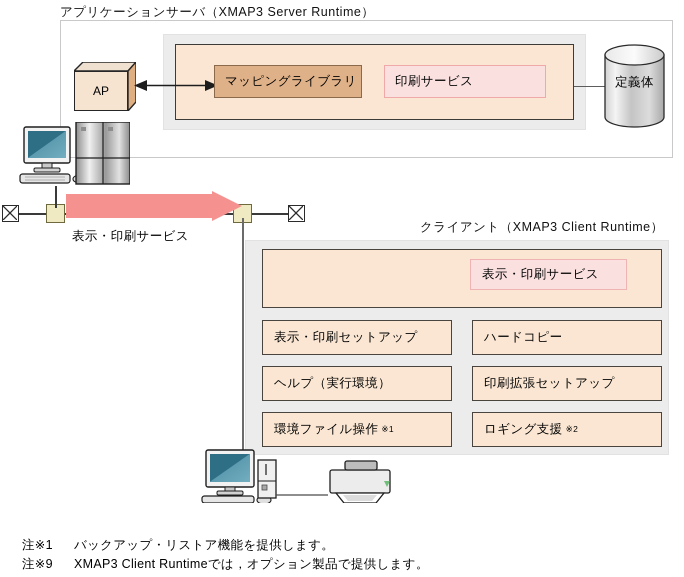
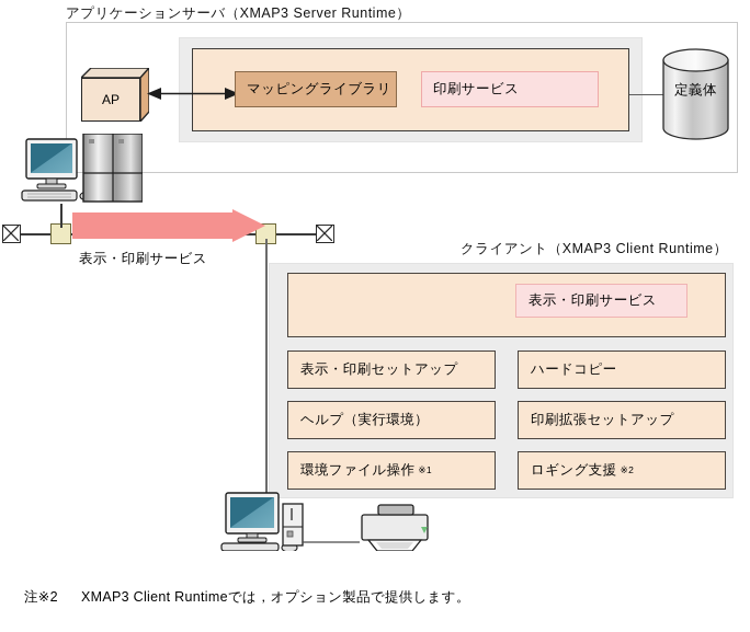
  アプリケーションサーバ（XMAP3 Server Runtime）
  AP
  マッピングライブラリ
  印刷サービス
  定義体
  表示・印刷サービス
  クライアント（XMAP3 Client Runtime）
  表示・印刷サービス
  表示・印刷セットアップ
  ハードコピー
  ヘルプ（実行環境）
  印刷拡張セットアップ
  環境ファイル操作
  ※1
  ロギング支援
  ※2
- 注※1 バックアップ・リストア機能を提供します。
- 注※9 XMAP3 Client Runtimeでは，オプション製品で提供します。
+ 注※2 XMAP3 Client Runtimeでは，オプション製品で提供します。
